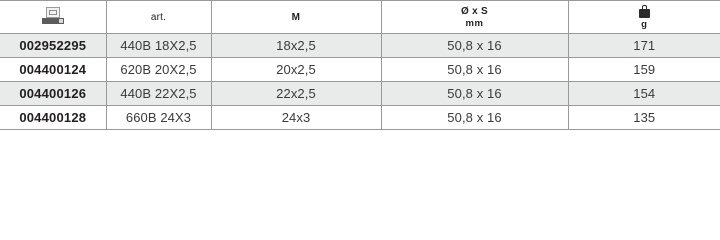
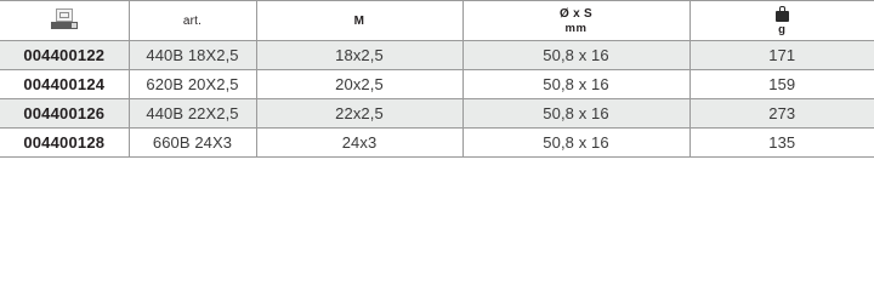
  	art.	M	Ø x S mm	g
- 002952295	440B 18X2,5	18x2,5	50,8 x 16	171
+ 004400122	440B 18X2,5	18x2,5	50,8 x 16	171
  004400124	620B 20X2,5	20x2,5	50,8 x 16	159
- 004400126	440B 22X2,5	22x2,5	50,8 x 16	154
+ 004400126	440B 22X2,5	22x2,5	50,8 x 16	273
  004400128	660B 24X3	24x3	50,8 x 16	135
